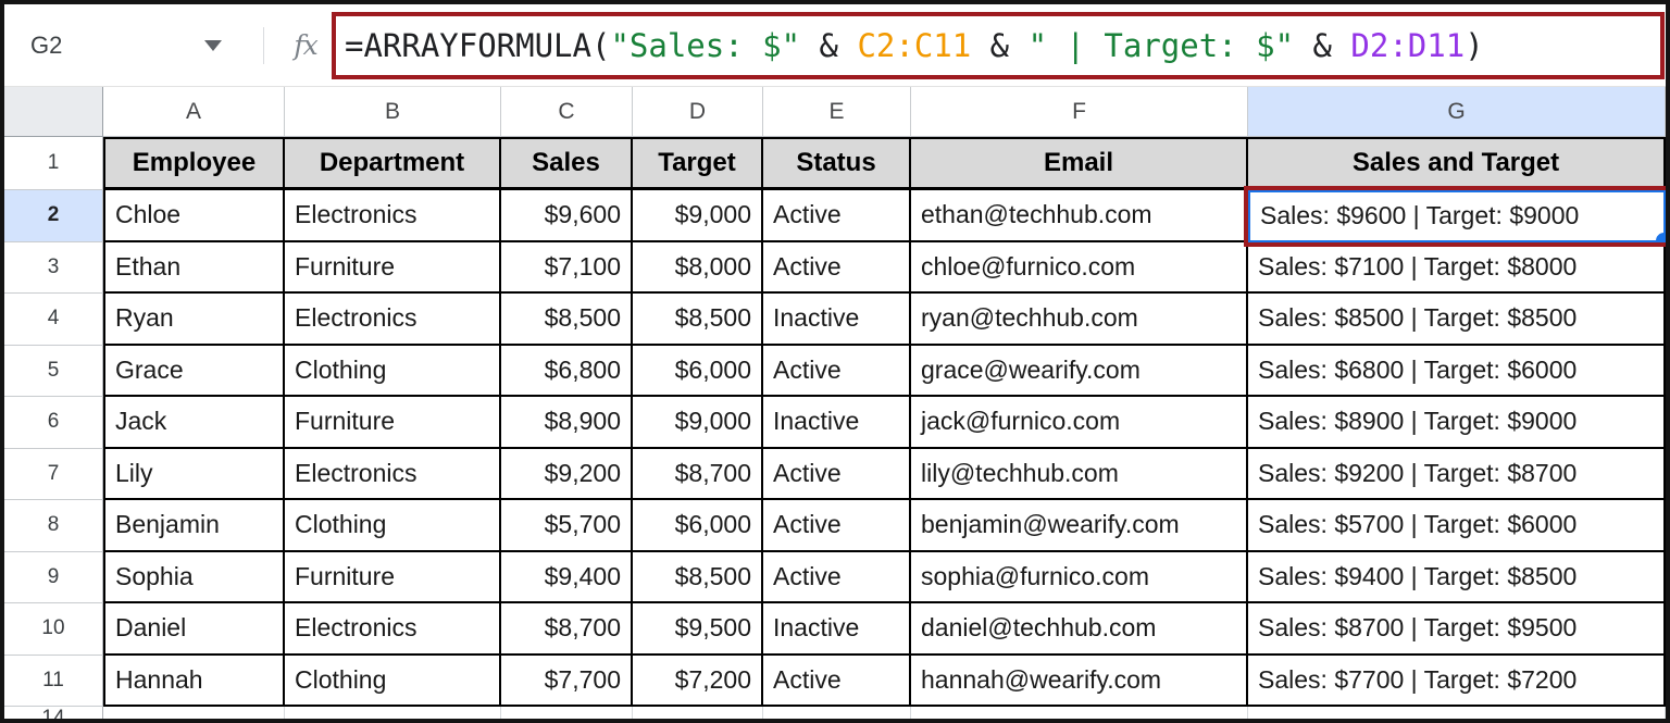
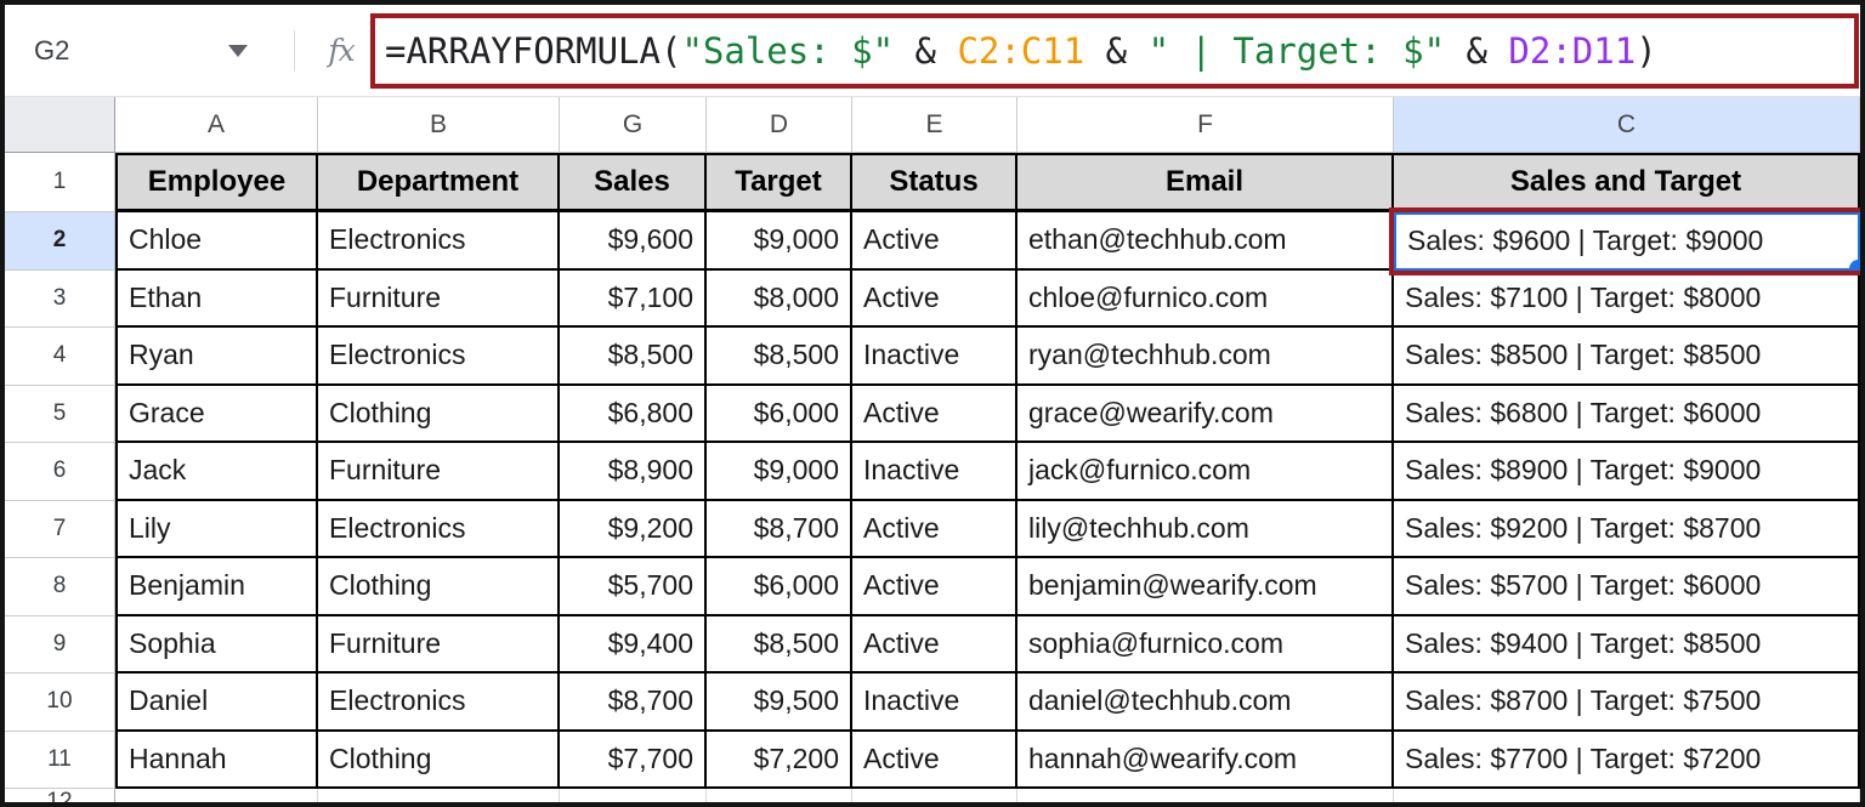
  G2
  fx
  =ARRAYFORMULA(
  "Sales: $"
  &
  C2:C11
  &
  " | Target: $"
  &
  D2:D11
  )
  A
  B
- C
+ G
  D
  E
  F
- G
+ C
  1
  Employee
  Department
  Sales
  Target
  Status
  Email
  Sales and Target
  2
  Chloe
  Electronics
  $9,600
  $9,000
  Active
  ethan@techhub.com
  Sales: $9600 | Target: $9000
  3
  Ethan
  Furniture
  $7,100
  $8,000
  Active
  chloe@furnico.com
  Sales: $7100 | Target: $8000
  4
  Ryan
  Electronics
  $8,500
  $8,500
  Inactive
  ryan@techhub.com
  Sales: $8500 | Target: $8500
  5
  Grace
  Clothing
  $6,800
  $6,000
  Active
  grace@wearify.com
  Sales: $6800 | Target: $6000
  6
  Jack
  Furniture
  $8,900
  $9,000
  Inactive
  jack@furnico.com
  Sales: $8900 | Target: $9000
  7
  Lily
  Electronics
  $9,200
  $8,700
  Active
  lily@techhub.com
  Sales: $9200 | Target: $8700
  8
  Benjamin
  Clothing
  $5,700
  $6,000
  Active
  benjamin@wearify.com
  Sales: $5700 | Target: $6000
  9
  Sophia
  Furniture
  $9,400
  $8,500
  Active
  sophia@furnico.com
  Sales: $9400 | Target: $8500
  10
  Daniel
  Electronics
  $8,700
  $9,500
  Inactive
  daniel@techhub.com
- Sales: $8700 | Target: $9500
+ Sales: $8700 | Target: $7500
  11
  Hannah
  Clothing
  $7,700
  $7,200
  Active
  hannah@wearify.com
  Sales: $7700 | Target: $7200
- 14
+ 12
